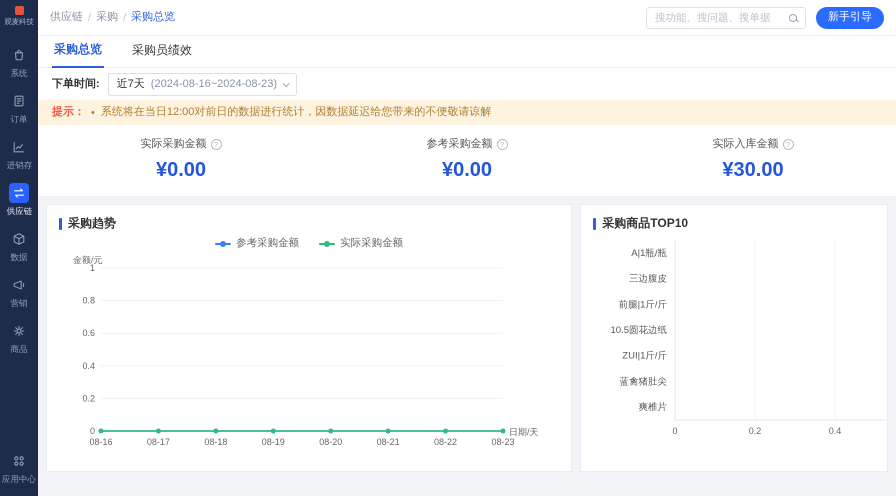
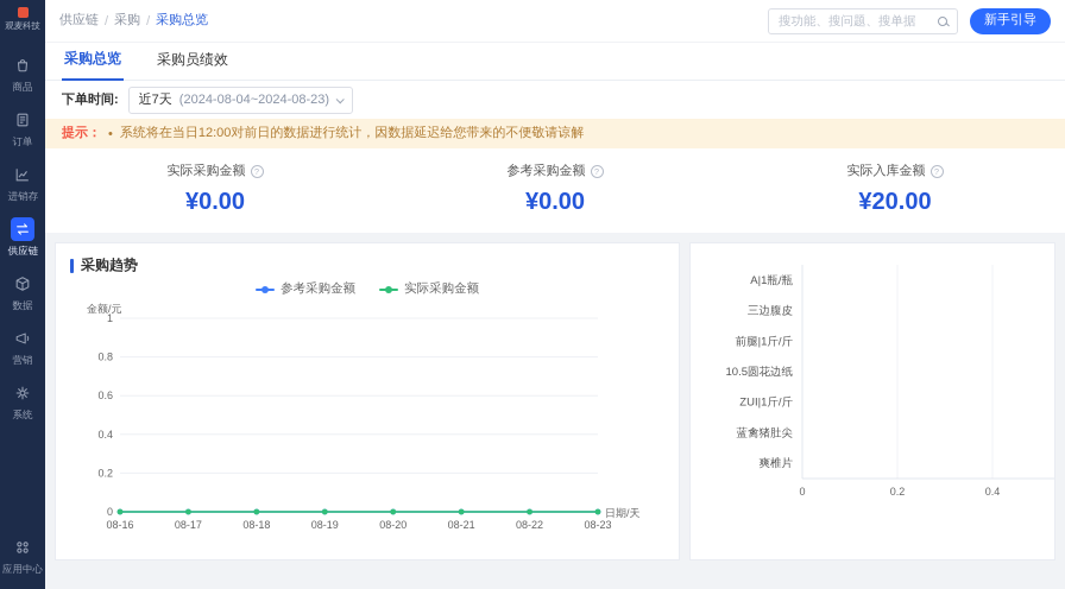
  观麦科技
- 系统
+ 商品
  订单
  进销存
  供应链
  数据
  营销
- 商品
+ 系统
  应用中心
  供应链
  /
  采购
  /
  采购总览
  搜功能、搜问题、搜单据
  新手引导
  采购总览
  采购员绩效
  下单时间:
  近7天
- (2024-08-16~2024-08-23)
+ (2024-08-04~2024-08-23)
  提示：
  •
  系统将在当日12:00对前日的数据进行统计，因数据延迟给您带来的不便敬请谅解
  实际采购金额
  ?
  ¥0.00
  参考采购金额
  ?
  ¥0.00
  实际入库金额
  ?
- ¥30.00
+ ¥20.00
  采购趋势
  参考采购金额
  实际采购金额
  0
  0.2
  0.4
  0.6
  0.8
  1
  金额/元
  08-16
  08-17
  08-18
  08-19
  08-20
  08-21
  08-22
  08-23
  日期/天
- 采购商品TOP10
  0
  0.2
  0.4
  A|1瓶/瓶
  三边腹皮
  前腿|1斤/斤
  10.5圆花边纸
  ZUI|1斤/斤
  蓝禽猪肚尖
  爽椎片
